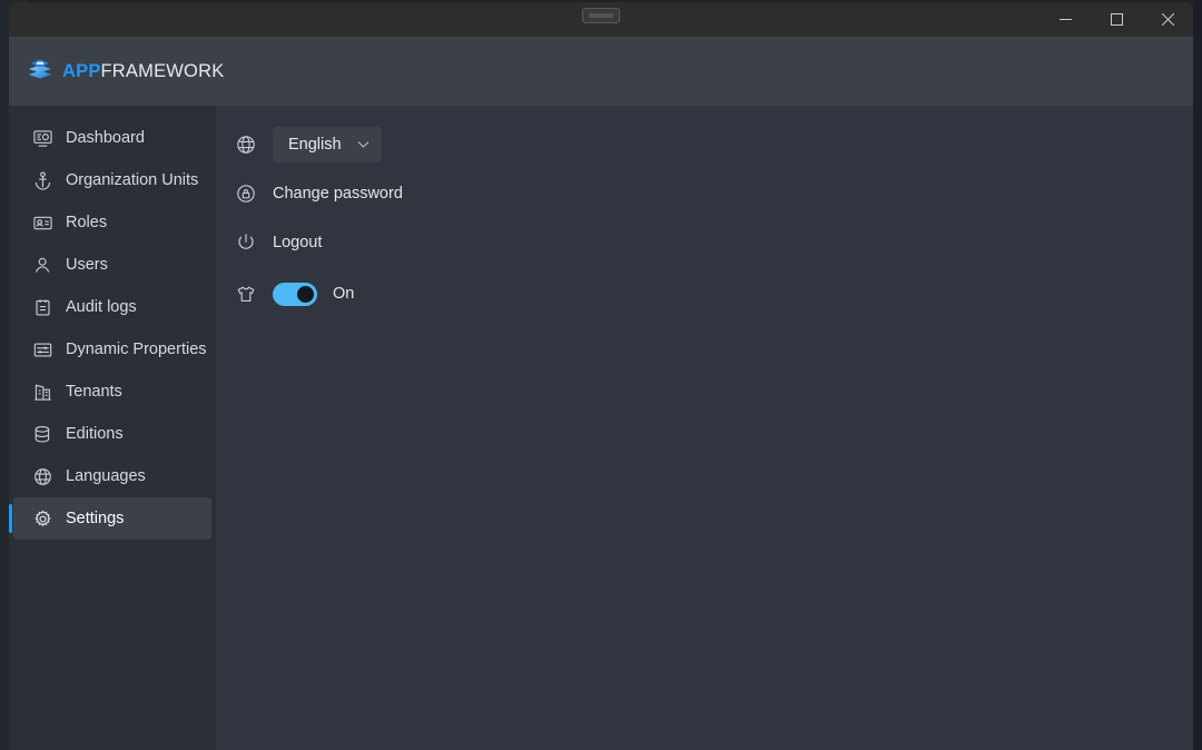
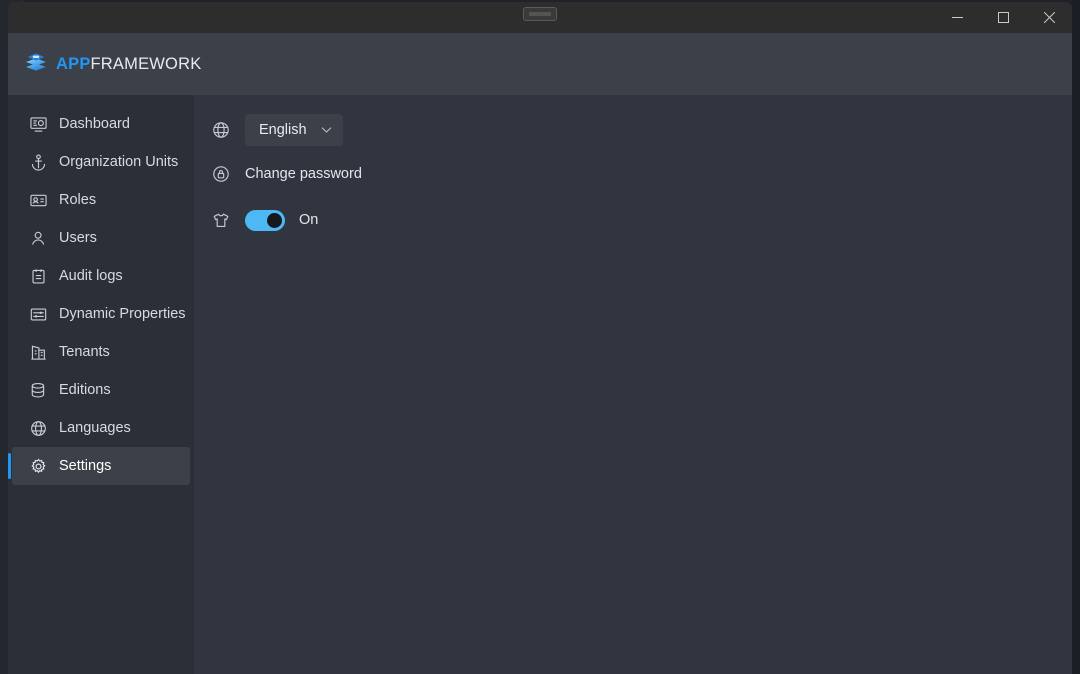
  APPFRAMEWORK
  Dashboard
  Organization Units
  Roles
  Users
  Audit logs
  Dynamic Properties
  Tenants
  Editions
  Languages
  Settings
  English
  Change password
- Logout
  On
